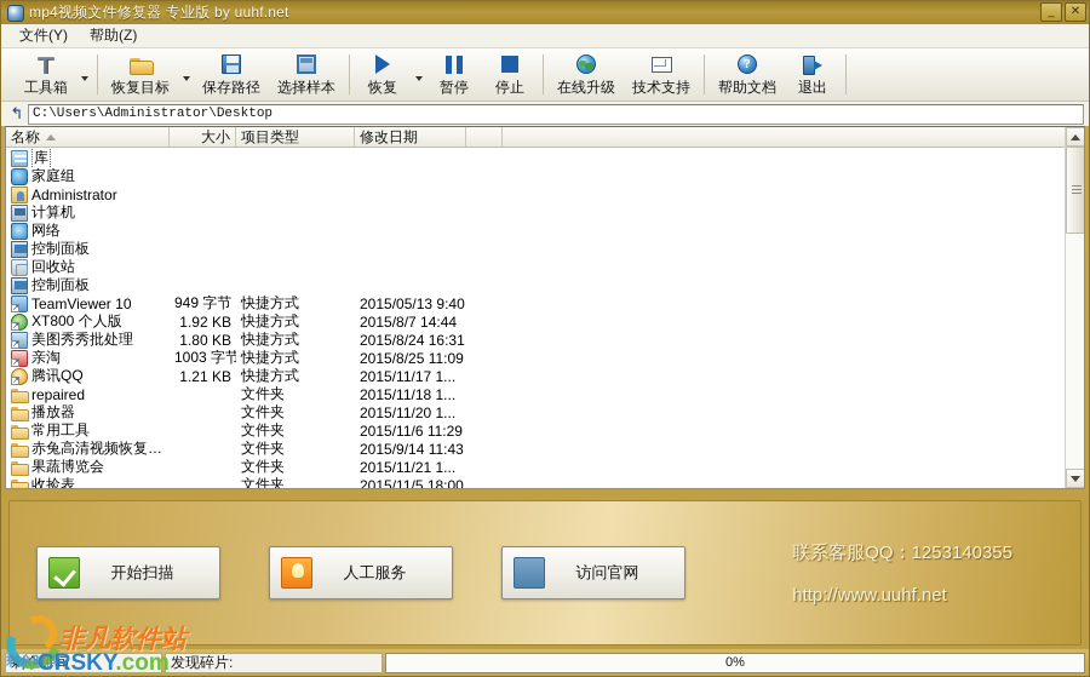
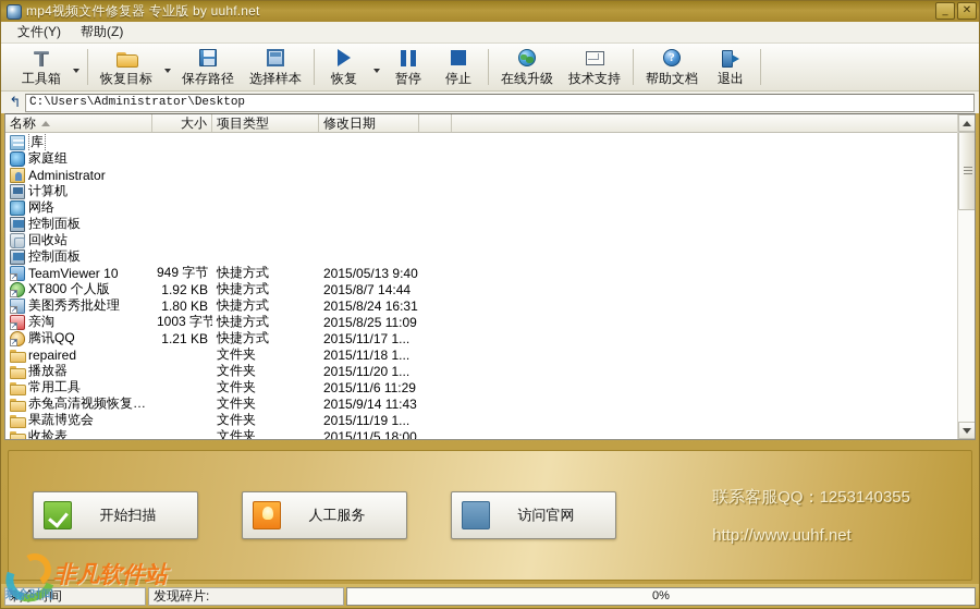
  mp4视频文件修复器 专业版 by uuhf.net
  _
  ✕
  文件(Y)
  帮助(Z)
  工具箱
  恢复目标
  保存路径
  选择样本
  恢复
  暂停
  停止
  在线升级
  技术支持
  ?
  帮助文档
  退出
  ↰
  C:\Users\Administrator\Desktop
  名称
  大小
  项目类型
  修改日期
  库
  家庭组
  Administrator
  计算机
  网络
  控制面板
  回收站
  控制面板
  TeamViewer 10
  949 字节
  快捷方式
  2015/05/13 9:40
  XT800 个人版
  1.92 KB
  快捷方式
  2015/8/7 14:44
  美图秀秀批处理
  1.80 KB
  快捷方式
  2015/8/24 16:31
  亲淘
  1003 字节
  快捷方式
  2015/8/25 11:09
  腾讯QQ
  1.21 KB
  快捷方式
  2015/11/17 1...
  repaired
  文件夹
  2015/11/18 1...
  播放器
  文件夹
  2015/11/20 1...
  常用工具
  文件夹
  2015/11/6 11:29
  赤兔高清视频恢复…
  文件夹
  2015/9/14 11:43
  果蔬博览会
  文件夹
- 2015/11/21 1...
+ 2015/11/19 1...
  收捡表
  文件夹
  2015/11/5 18:00
  开始扫描
  人工服务
  访问官网
  联系客服QQ：1253140355
  http://www.uuhf.net
  剩余时间
  发现碎片:
  0%
  剩余时间
  非凡软件站
- CRSKY.com
